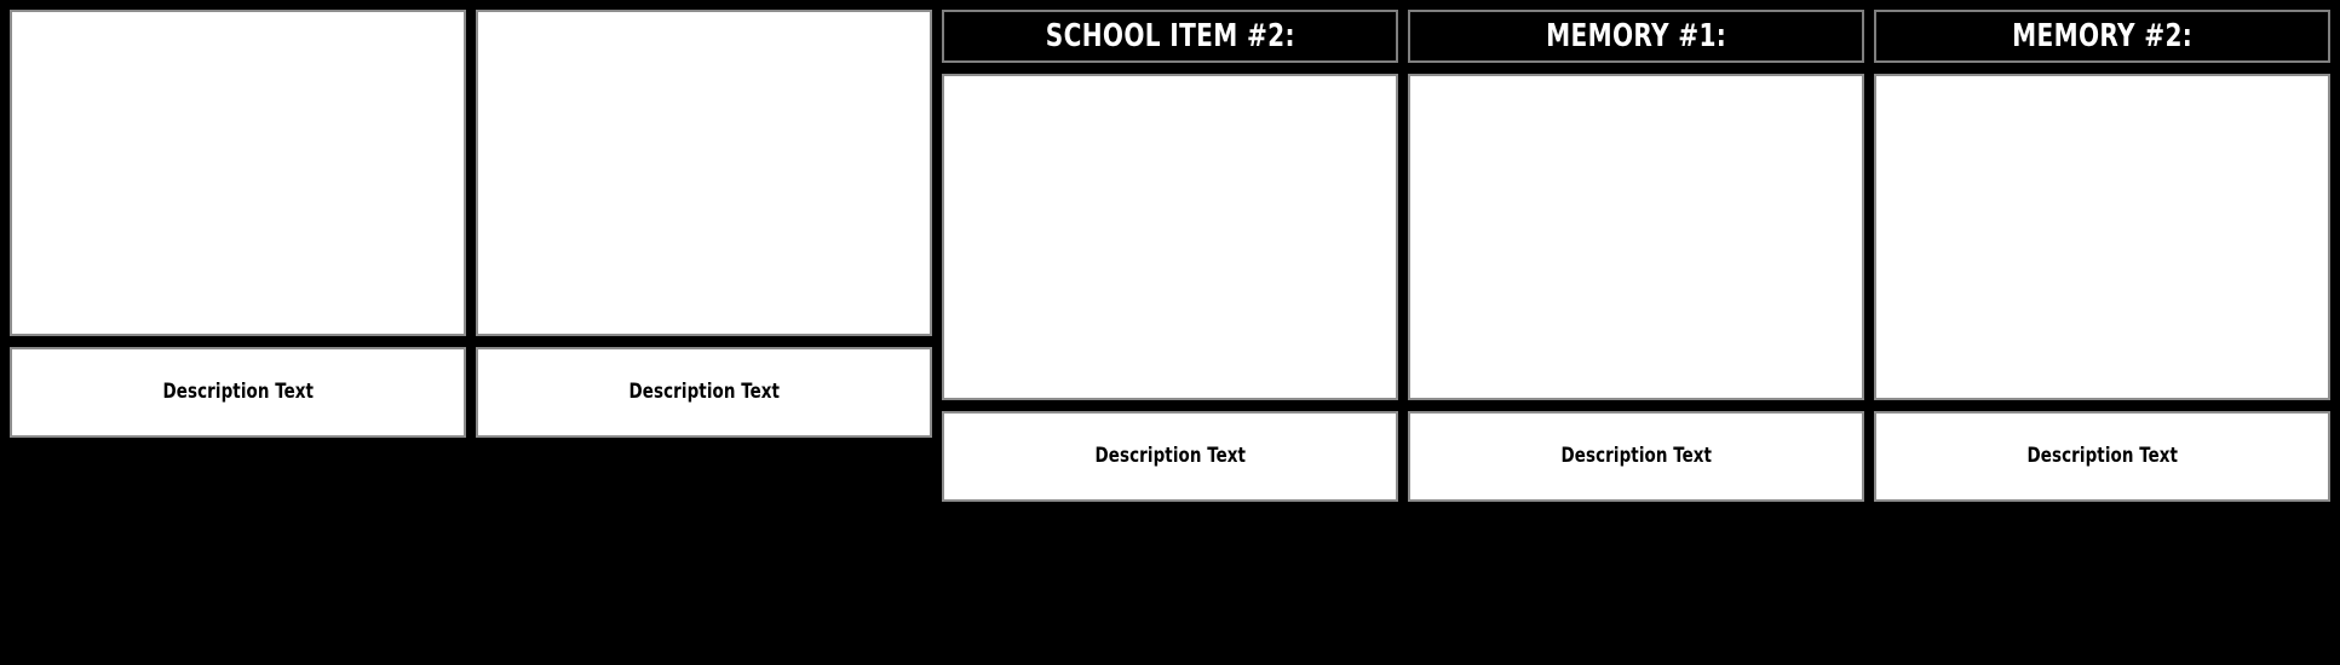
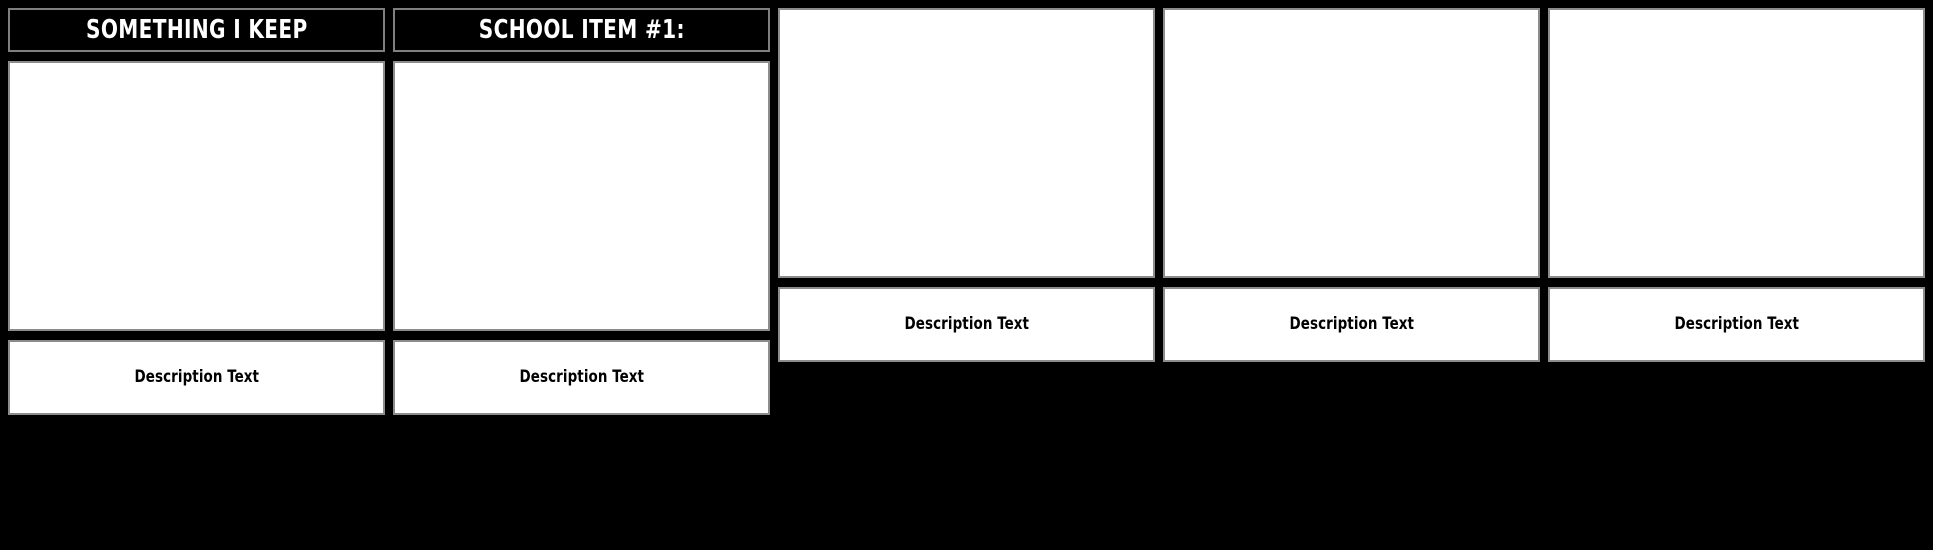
+ SOMETHING I KEEP
  Description Text
+ SCHOOL ITEM #1:
  Description Text
- SCHOOL ITEM #2:
  Description Text
- MEMORY #1:
  Description Text
- MEMORY #2:
  Description Text
